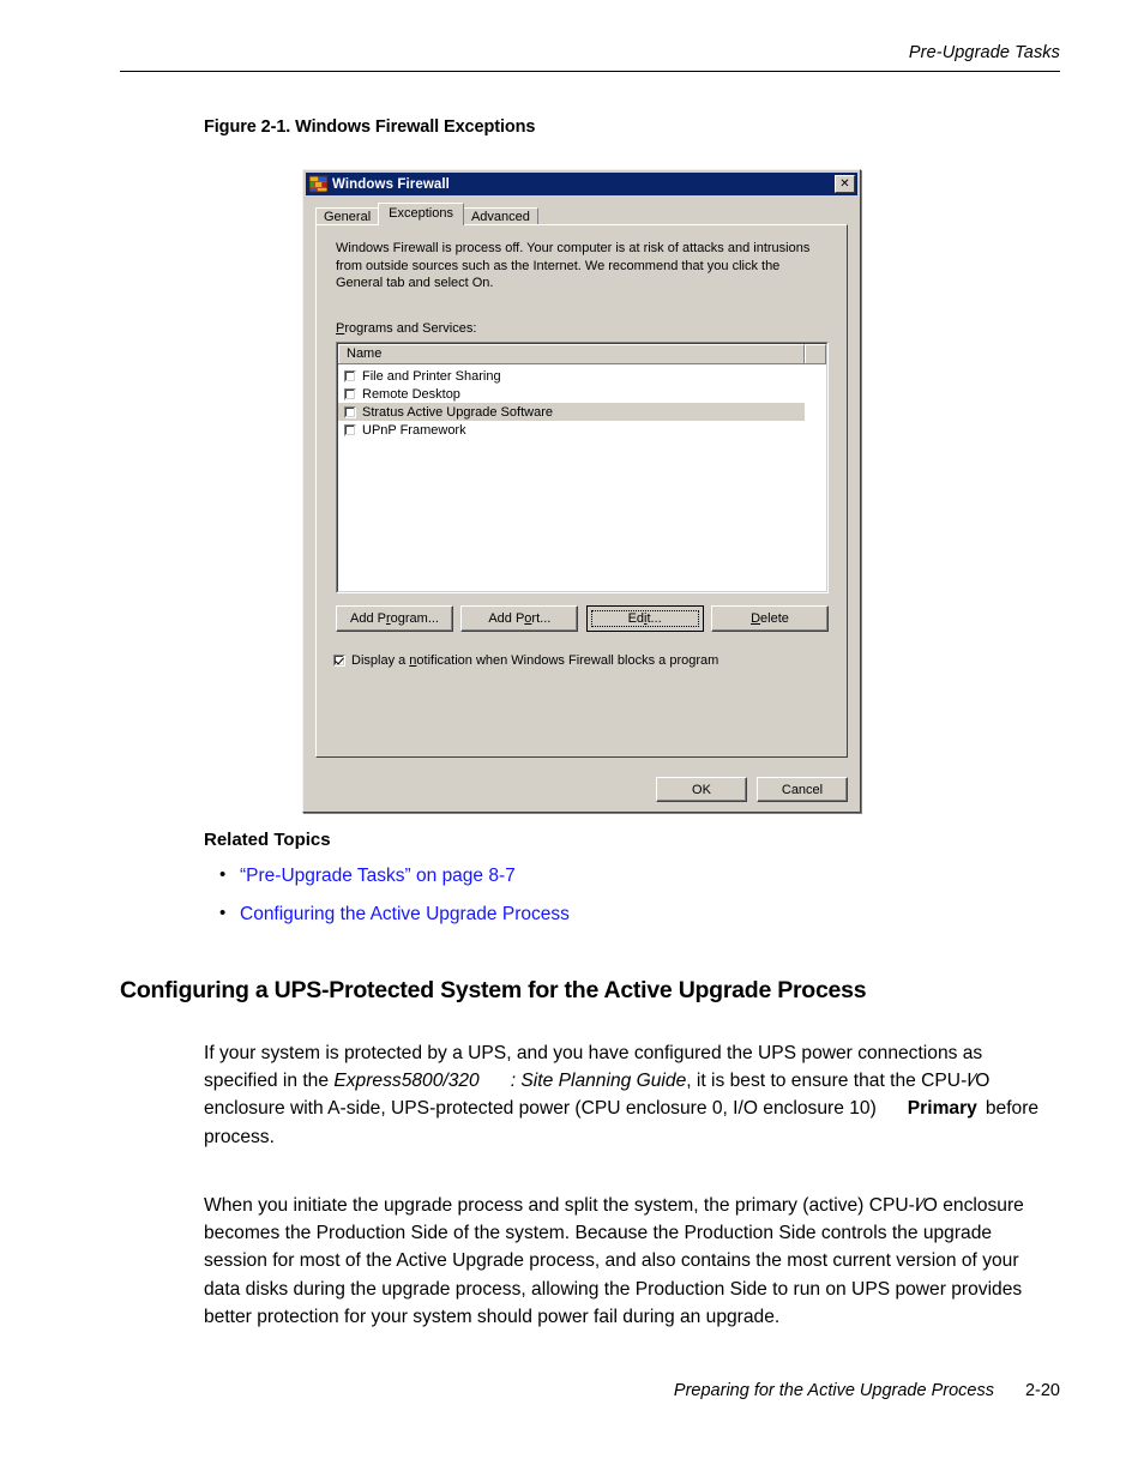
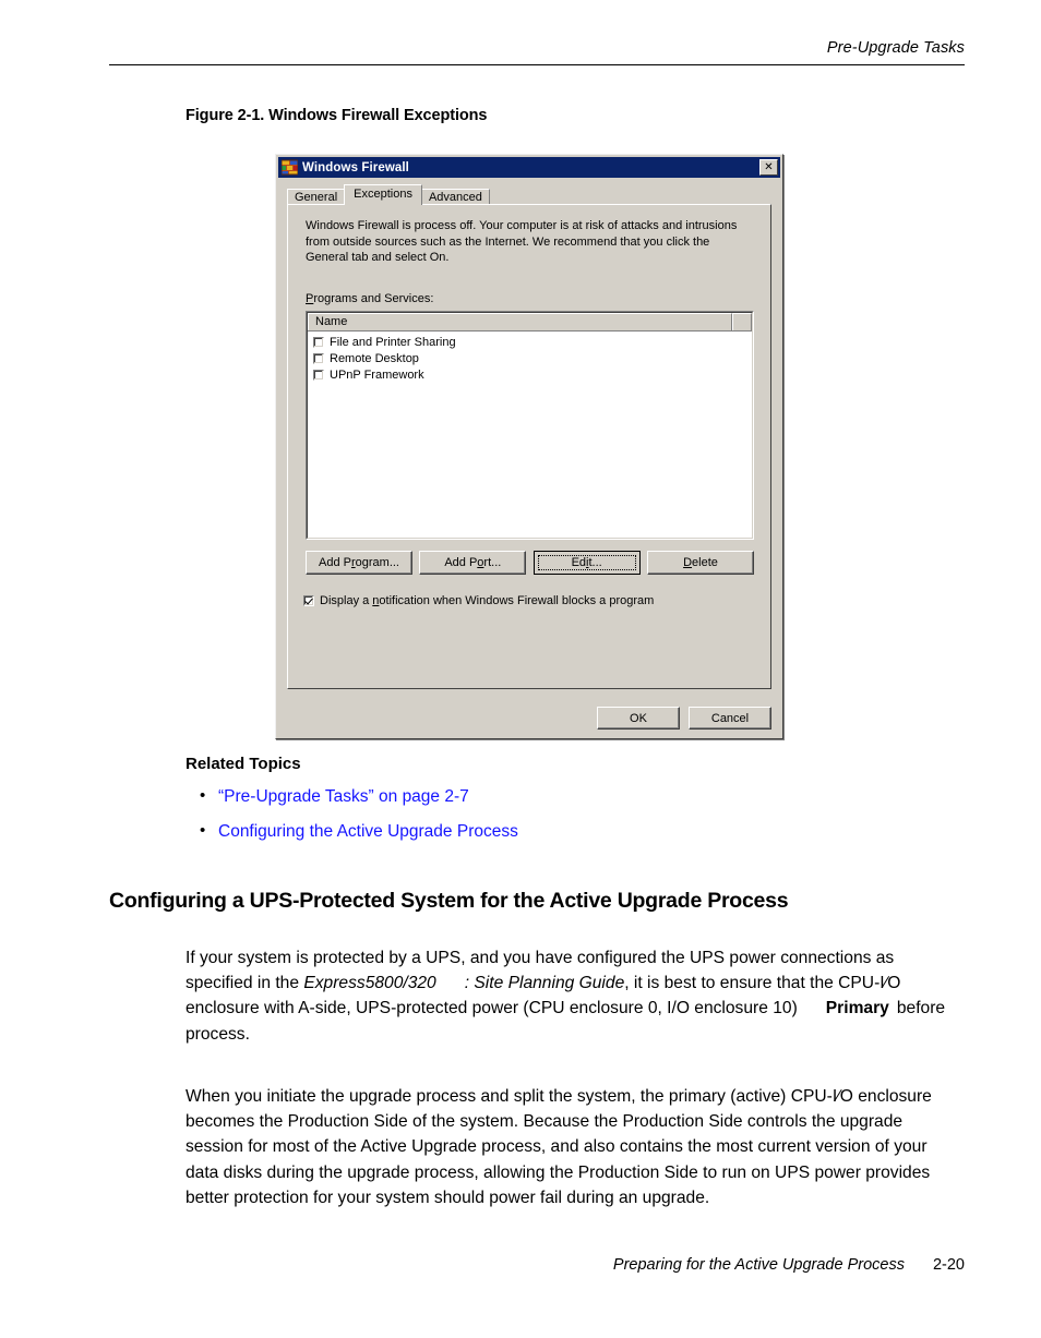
  Pre-Upgrade Tasks
  Figure 2-1. Windows Firewall Exceptions
  Windows Firewall
  ✕
  General
  Exceptions
  Advanced
  Windows Firewall is process off. Your computer is at risk of attacks and intrusions from outside sources such as the Internet. We recommend that you click the General tab and select On.
  Programs and Services:
  Name
  File and Printer Sharing
  Remote Desktop
- Stratus Active Upgrade Software
  UPnP Framework
  Add P
  r
  ogram...
  Add P
  o
  rt...
  Ed
  i
  t...
  D
  elete
  Display a notification when Windows Firewall blocks a program
  OK
  Cancel
  Related Topics
- “Pre-Upgrade Tasks” on page 8-7
+ “Pre-Upgrade Tasks” on page 2-7
  Configuring the Active Upgrade Process
  Configuring a UPS-Protected System for the Active Upgrade Process
  If your system is protected by a UPS, and you have configured the UPS power connections as specified in the Express5800/320 : Site Planning Guide, it is best to ensure that the CPU-I∕O enclosure with A-side, UPS-protected power (CPU enclosure 0, I/O enclosure 10) Primary before
  process.
  When you initiate the upgrade process and split the system, the primary (active) CPU-I∕O enclosure becomes the Production Side of the system. Because the Production Side controls the upgrade session for most of the Active Upgrade process, and also contains the most current version of your data disks during the upgrade process, allowing the Production Side to run on UPS power provides better protection for your system should power fail during an upgrade.
  Preparing for the Active Upgrade Process 2-20
